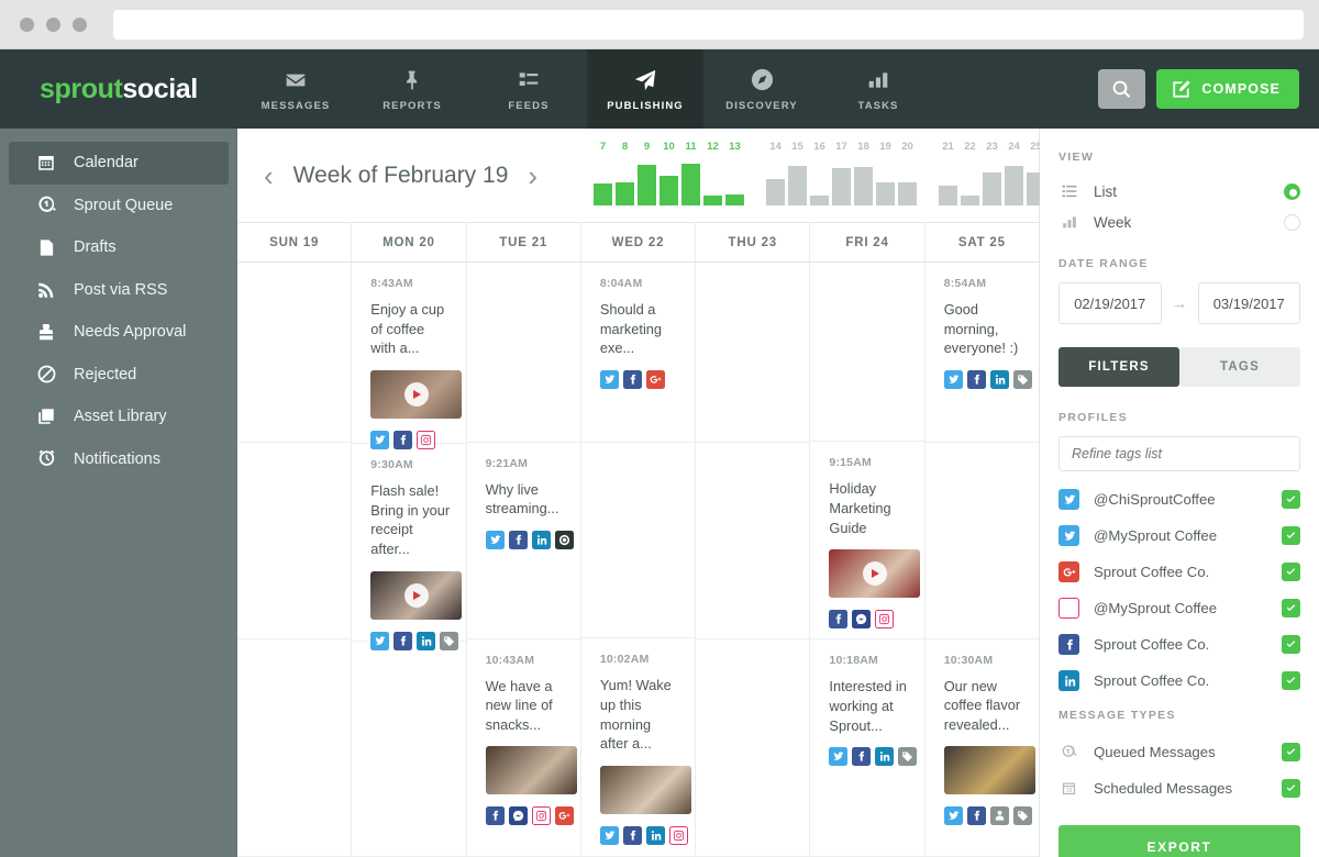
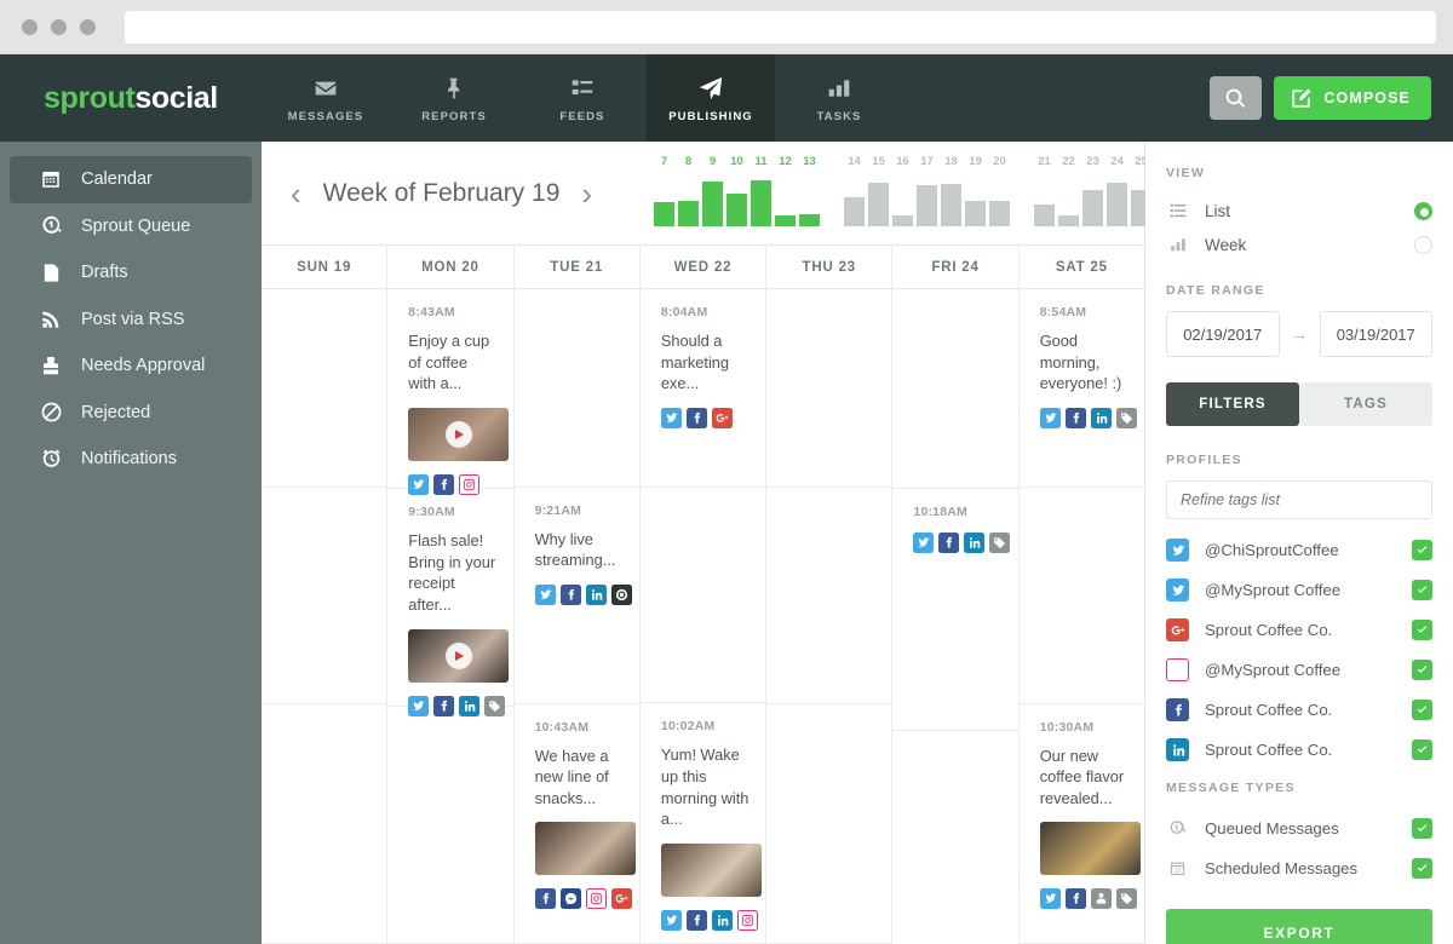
  sprout
  social
  MESSAGES
  REPORTS
  FEEDS
  PUBLISHING
- DISCOVERY
  TASKS
  COMPOSE
  Calendar
  Sprout Queue
  Drafts
  Post via RSS
  Needs Approval
  Rejected
- Asset Library
  Notifications
  ‹
  Week of February 19
  ›
  7
  8
  9
  10
  11
  12
  13
  14
  15
  16
  17
  18
  19
  20
  21
  22
  23
  24
  SUN 19
  MON 20
  TUE 21
  WED 22
  THU 23
  FRI 24
  SAT 25
  8:43AM
  Enjoy a cup of coffee with a...
  9:30AM
  Flash sale! Bring in your receipt after...
  9:21AM
  Why live streaming...
  10:43AM
  We have a new line of snacks...
  8:04AM
  Should a marketing exe...
  10:02AM
- Yum! Wake up this morning after a...
+ Yum! Wake up this morning with a...
- 9:15AM
- Holiday Marketing Guide
  10:18AM
- Interested in working at Sprout...
  8:54AM
  Good morning, everyone! :)
  10:30AM
  Our new coffee flavor revealed...
  VIEW
  List
  Week
  DATE RANGE
  02/19/2017
  →
  03/19/2017
  FILTERS
  TAGS
  PROFILES
  Refine tags list
  @ChiSproutCoffee
  @MySprout Coffee
  Sprout Coffee Co.
  @MySprout Coffee
  Sprout Coffee Co.
  Sprout Coffee Co.
  MESSAGE TYPES
  Queued Messages
  Scheduled Messages
  EXPORT
